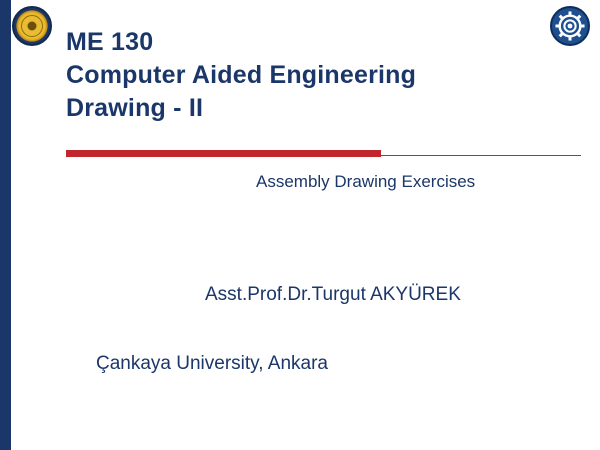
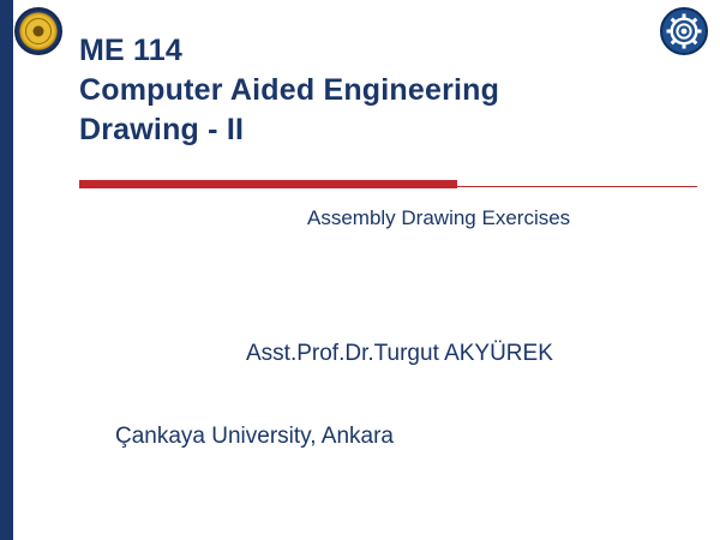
- ME 130
+ ME 114
  Computer Aided Engineering
  Drawing - II
  Assembly Drawing Exercises
  Asst.Prof.Dr.Turgut AKYÜREK
  Çankaya University, Ankara
